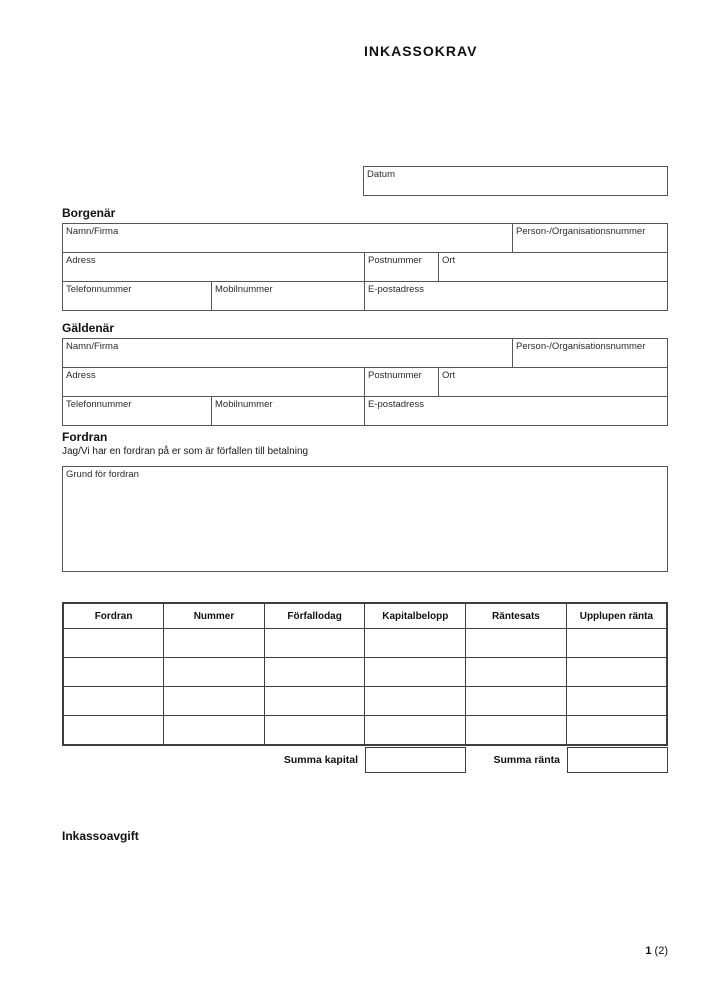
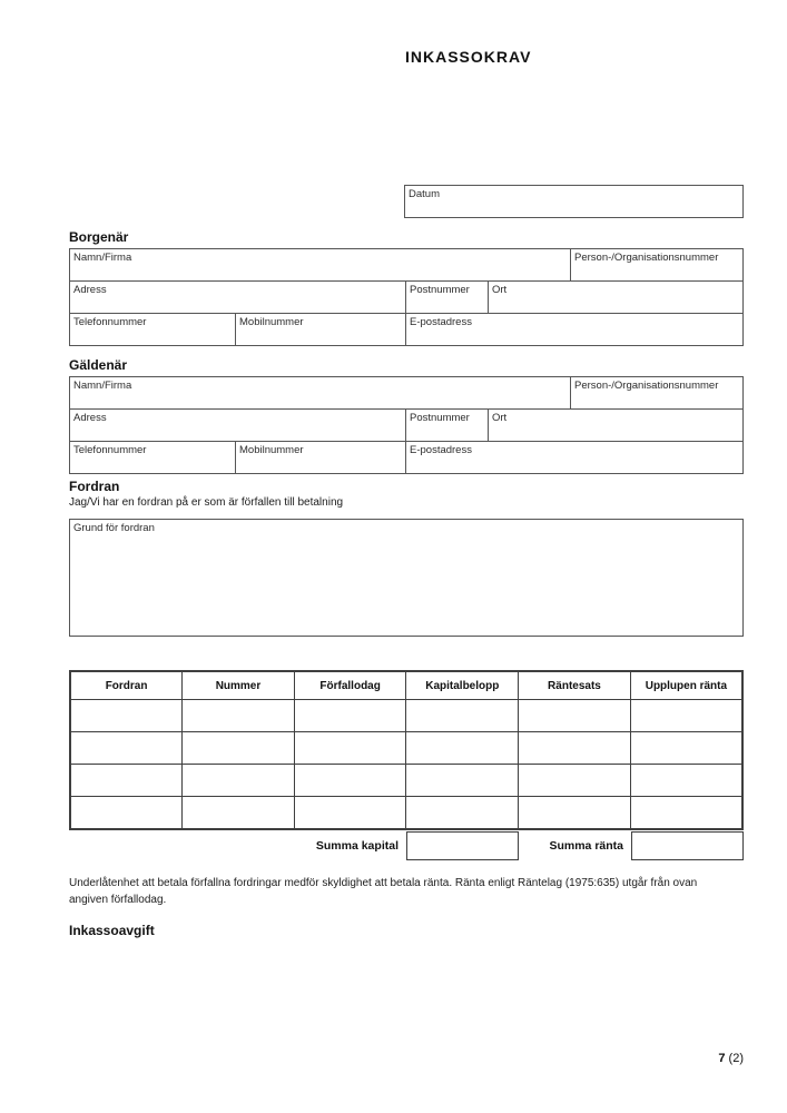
  INKASSOKRAV
  Datum
  Borgenär
  Namn/Firma
  Person-/Organisationsnummer
  Adress
  Postnummer
  Ort
  Telefonnummer
  Mobilnummer
  E-postadress
  Gäldenär
  Namn/Firma
  Person-/Organisationsnummer
  Adress
  Postnummer
  Ort
  Telefonnummer
  Mobilnummer
  E-postadress
  Fordran
  Jag/Vi har en fordran på er som är förfallen till betalning
  Grund för fordran
  Fordran	Nummer	Förfallodag	Kapitalbelopp	Räntesats	Upplupen ränta
  Summa kapital
  Summa ränta
+ Underlåtenhet att betala förfallna fordringar medför skyldighet att betala ränta. Ränta enligt Räntelag (1975:635) utgår från ovan angiven förfallodag.
  Inkassoavgift
- 1 (2)
+ 7 (2)
